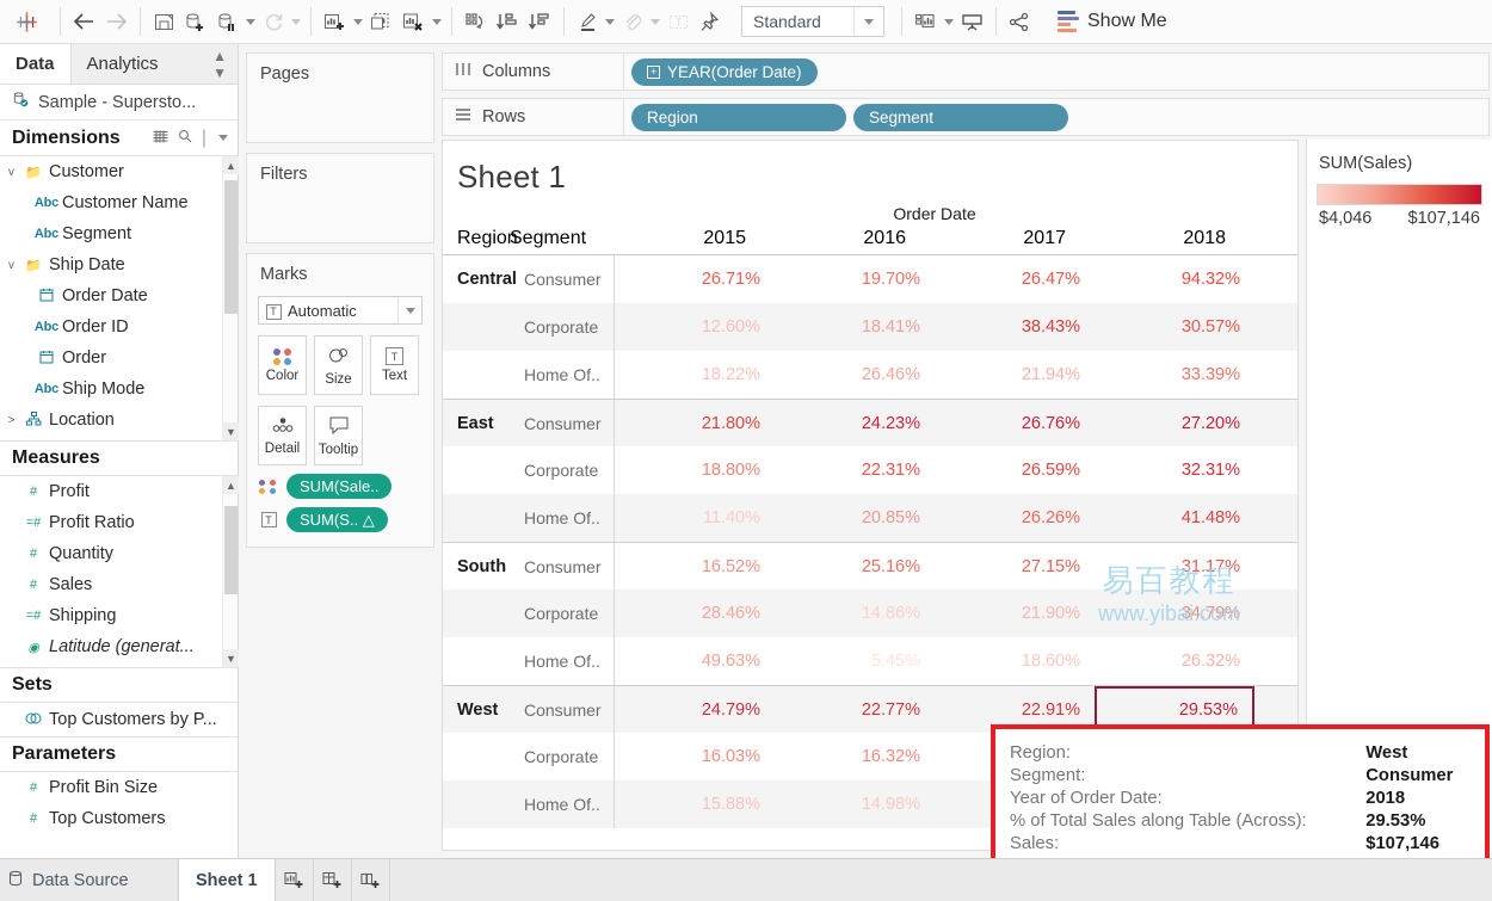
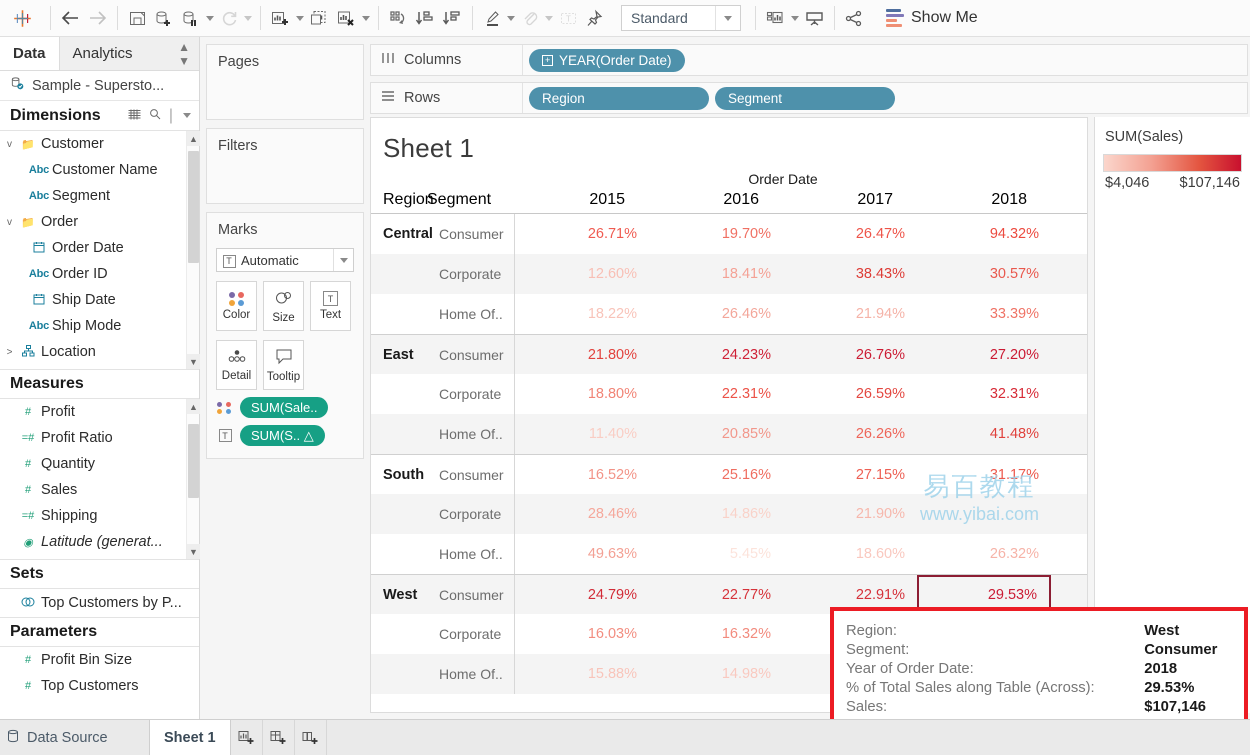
  T
  Standard
  Show Me
  Data
  Analytics
  ▲
  ▼
  Sample - Supersto...
  Dimensions
  |
  v
  📁
  Customer
  Abc
  Customer Name
  Abc
  Segment
  v
  📁
- Ship Date
+ Order
  Order Date
  Abc
  Order ID
- Order
+ Ship Date
  Abc
  Ship Mode
  >
  Location
  ▲
  ▼
  Measures
  #
  Profit
  =#
  Profit Ratio
  #
  Quantity
  #
  Sales
  =#
  Shipping
  ◉
  Latitude (generat...
  ▲
  ▼
  Sets
  Top Customers by P...
  Parameters
  #
  Profit Bin Size
  #
  Top Customers
  Pages
  Filters
  Marks
  T
  Automatic
  Color
  Size
  T
  Text
  Detail
  Tooltip
  SUM(Sale..
  T
  SUM(S.. △
  Columns
  +
  YEAR(Order Date)
  Rows
  Region
  Segment
  Sheet 1
  Order Date
  Region
  Segment
  2015
  2016
  2017
  2018
  Central
  Consumer
  26.71%
  19.70%
  26.47%
  94.32%
  Corporate
  12.60%
  18.41%
  38.43%
  30.57%
  Home Of..
  18.22%
  26.46%
  21.94%
  33.39%
  East
  Consumer
  21.80%
  24.23%
  26.76%
  27.20%
  Corporate
  18.80%
  22.31%
  26.59%
  32.31%
  Home Of..
  11.40%
  20.85%
  26.26%
  41.48%
  South
  Consumer
  16.52%
  25.16%
  27.15%
  31.17%
  Corporate
  28.46%
  14.86%
  21.90%
- 34.79%
  Home Of..
  49.63%
  5.45%
  18.60%
  26.32%
  West
  Consumer
  24.79%
  22.77%
  22.91%
  29.53%
  Corporate
  16.03%
  16.32%
  Home Of..
  15.88%
  14.98%
  易百教程
  www.yibai.com
  SUM(Sales)
  $4,046
  $107,146
  Region:	West
  Segment:	Consumer
  Year of Order Date:	2018
  % of Total Sales along Table (Across):	29.53%
  Sales:	$107,146
  Data Source
  Sheet 1
